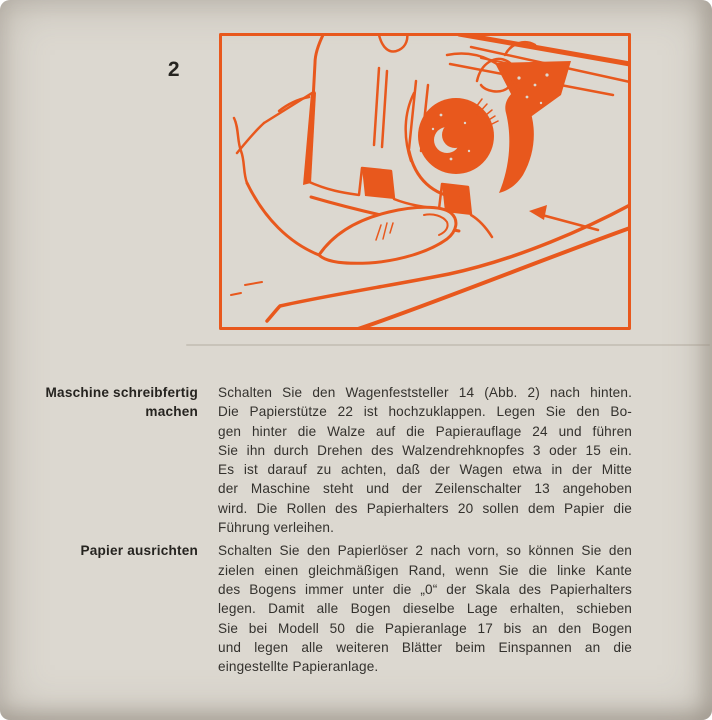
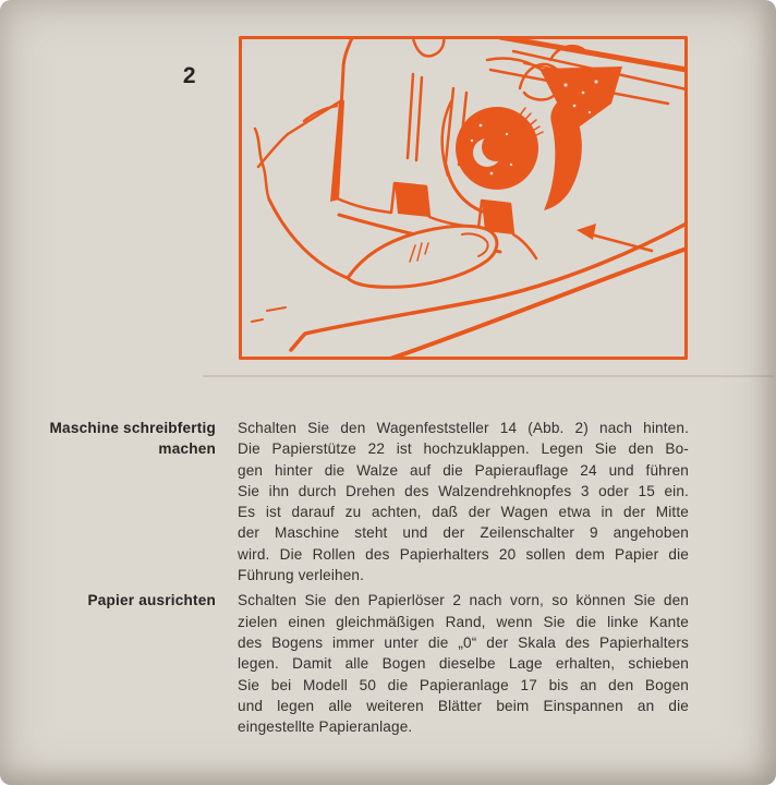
  2
  Maschine schreibfertig
  machen
  Schalten Sie den Wagenfeststeller 14 (Abb. 2) nach hinten.
  Die Papierstütze 22 ist hochzuklappen. Legen Sie den Bo-
  gen hinter die Walze auf die Papierauflage 24 und führen
  Sie ihn durch Drehen des Walzendrehknopfes 3 oder 15 ein.
  Es ist darauf zu achten, daß der Wagen etwa in der Mitte
- der Maschine steht und der Zeilenschalter 13 angehoben
+ der Maschine steht und der Zeilenschalter 9 angehoben
  wird. Die Rollen des Papierhalters 20 sollen dem Papier die
  Führung verleihen.
  Papier ausrichten
  Schalten Sie den Papierlöser 2 nach vorn, so können Sie den
  zielen einen gleichmäßigen Rand, wenn Sie die linke Kante
  des Bogens immer unter die „0“ der Skala des Papierhalters
  legen. Damit alle Bogen dieselbe Lage erhalten, schieben
  Sie bei Modell 50 die Papieranlage 17 bis an den Bogen
  und legen alle weiteren Blätter beim Einspannen an die
  eingestellte Papieranlage.
